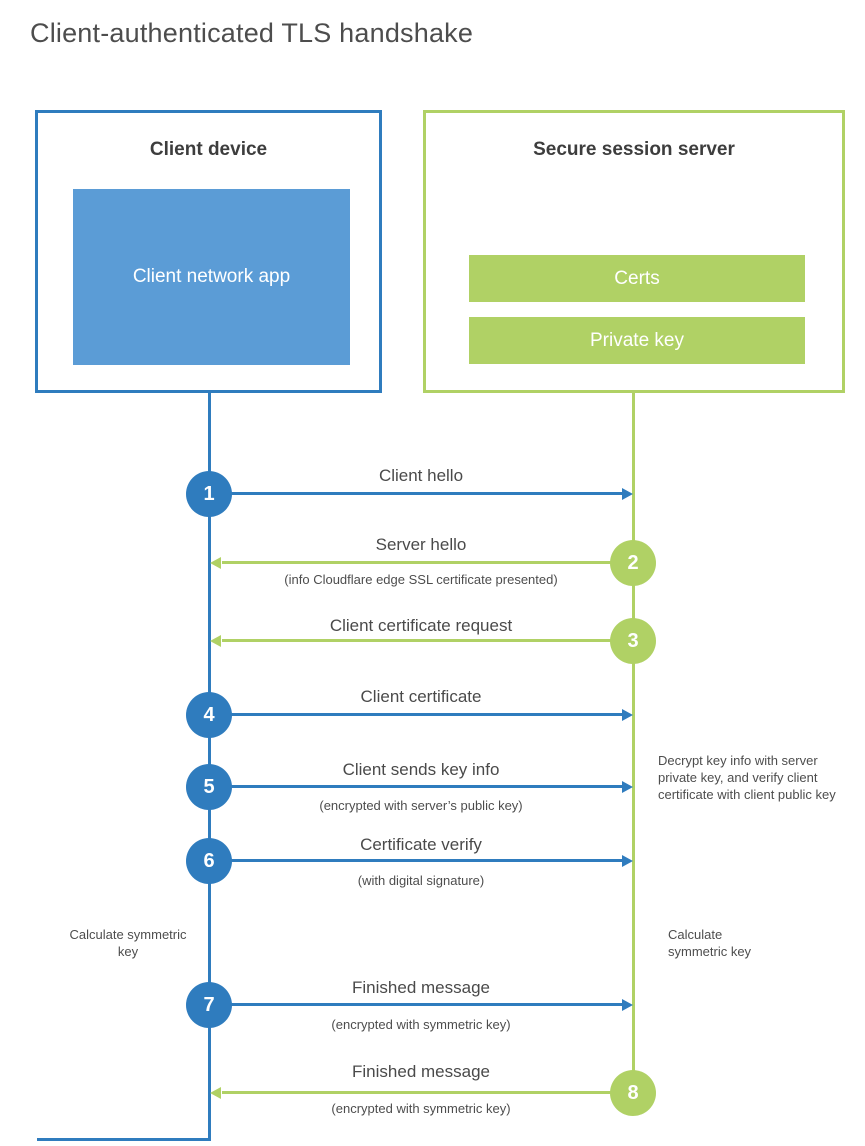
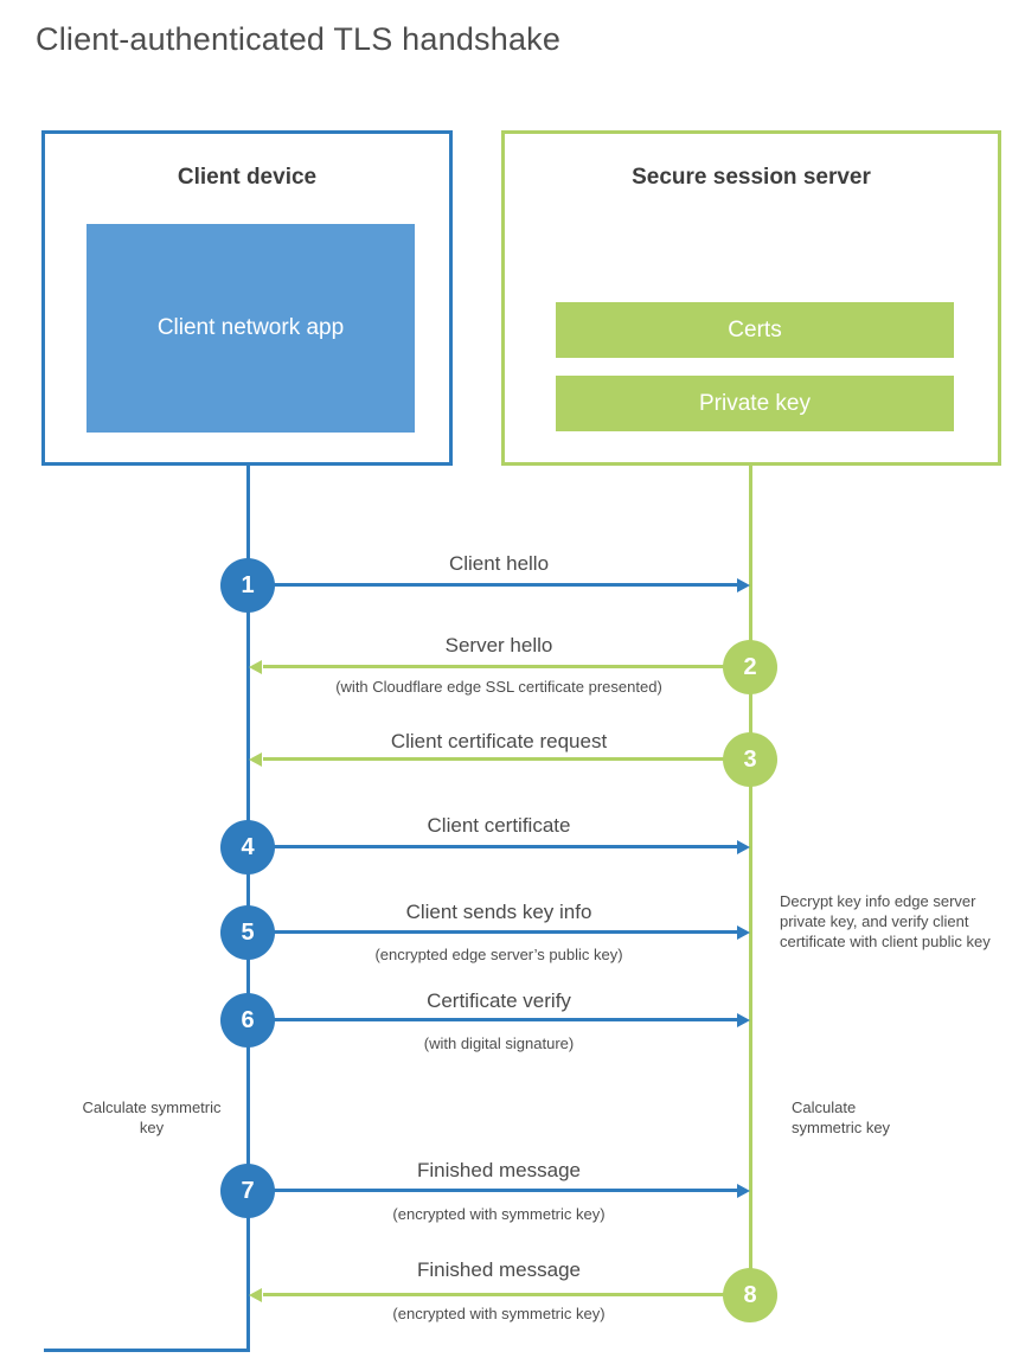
  Client-authenticated TLS handshake
  Client device
  Client network app
  Secure session server
  Certs
  Private key
  1
  Client hello
  2
  Server hello
- (info Cloudflare edge SSL certificate presented)
+ (with Cloudflare edge SSL certificate presented)
  3
  Client certificate request
  4
  Client certificate
  5
  Client sends key info
- (encrypted with server’s public key)
+ (encrypted edge server’s public key)
  6
  Certificate verify
  (with digital signature)
  7
  Finished message
  (encrypted with symmetric key)
  8
  Finished message
  (encrypted with symmetric key)
- Decrypt key info with server private key, and verify client certificate with client public key
+ Decrypt key info edge server private key, and verify client certificate with client public key
  Calculate symmetric key
  Calculate symmetric key
